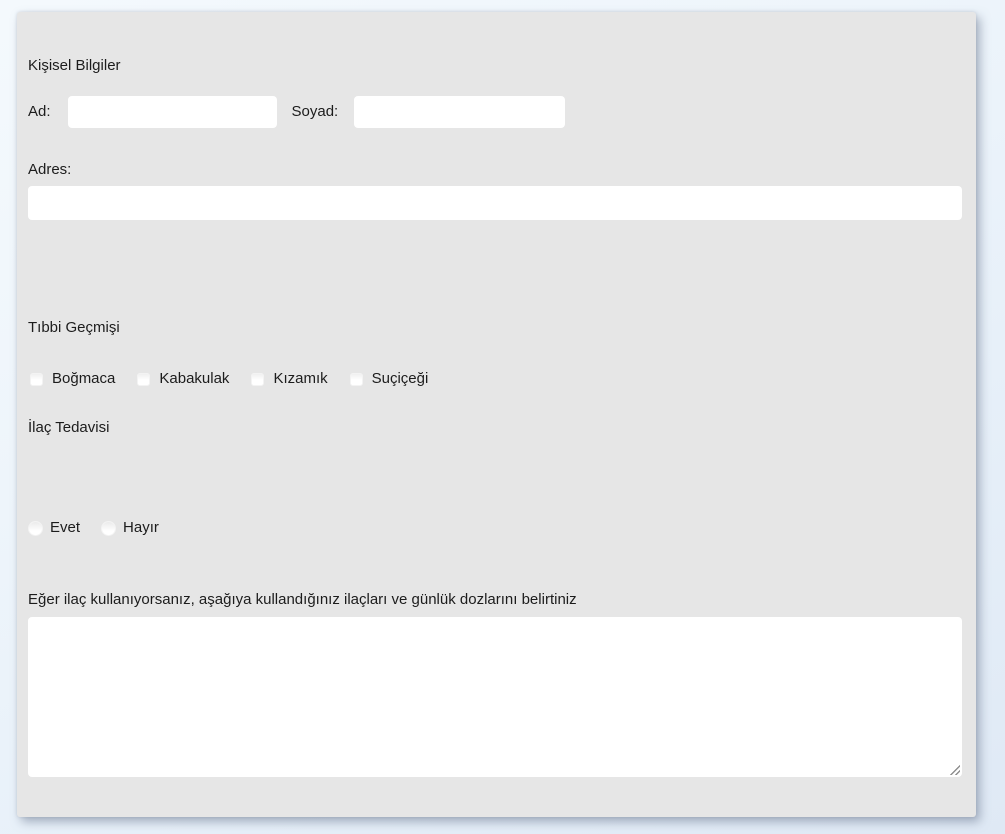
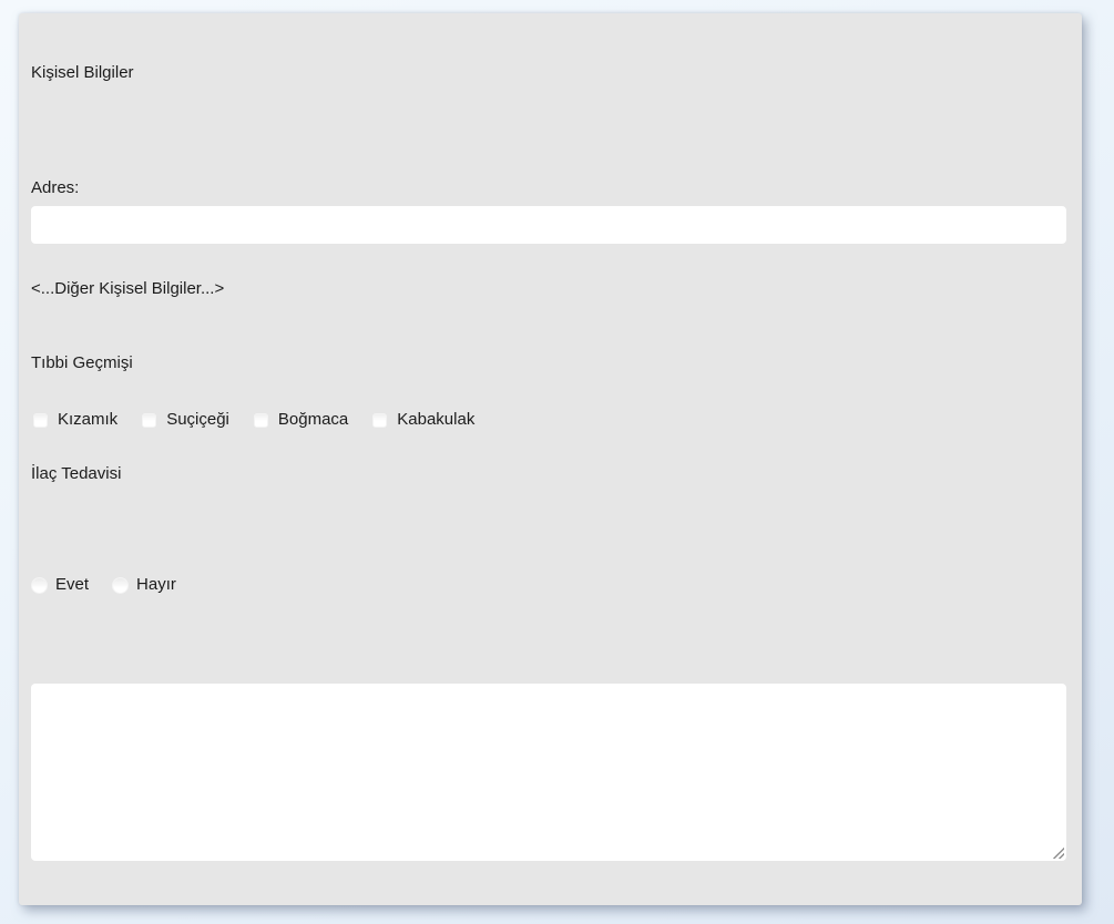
  Kişisel Bilgiler
- Ad:
- Soyad:
  Adres:
+ <...Diğer Kişisel Bilgiler...>
  Tıbbi Geçmişi
- Boğmaca
+ Kızamık
- Kabakulak
+ Suçiçeği
- Kızamık
+ Boğmaca
- Suçiçeği
+ Kabakulak
  İlaç Tedavisi
  Evet
  Hayır
- Eğer ilaç kullanıyorsanız, aşağıya kullandığınız ilaçları ve günlük dozlarını belirtiniz
